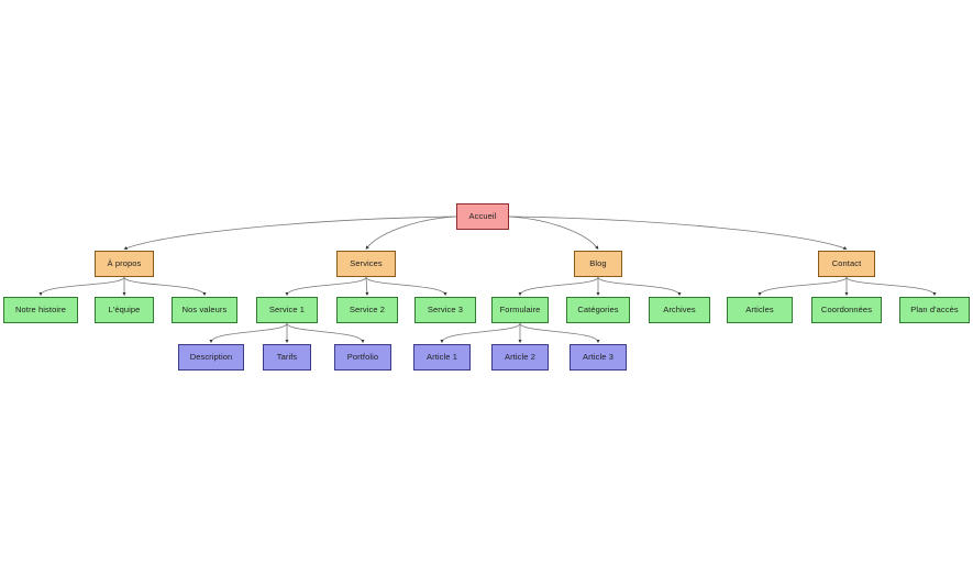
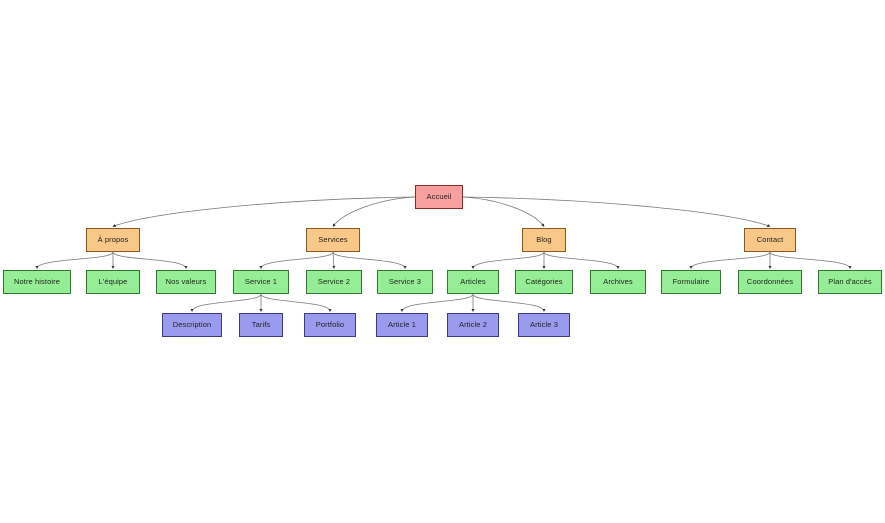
  Accueil
  À propos
  Services
  Blog
  Contact
  Notre histoire
  L'équipe
  Nos valeurs
  Service 1
  Service 2
  Service 3
- Formulaire
+ Articles
  Catégories
  Archives
- Articles
+ Formulaire
  Coordonnées
  Plan d'accès
  Description
  Tarifs
  Portfolio
  Article 1
  Article 2
  Article 3
